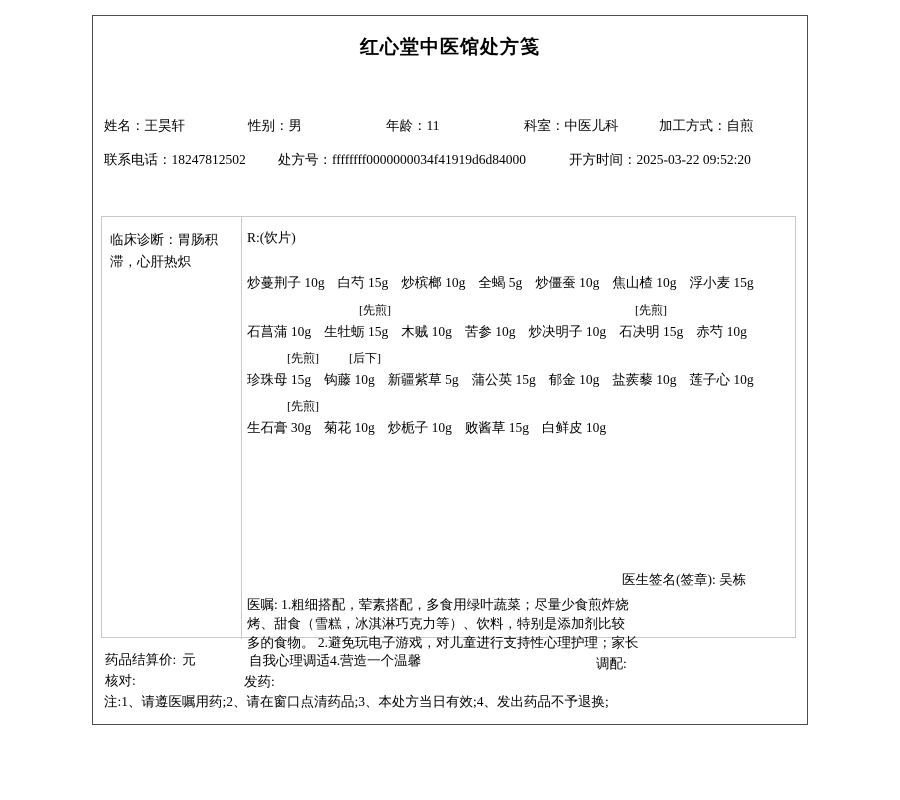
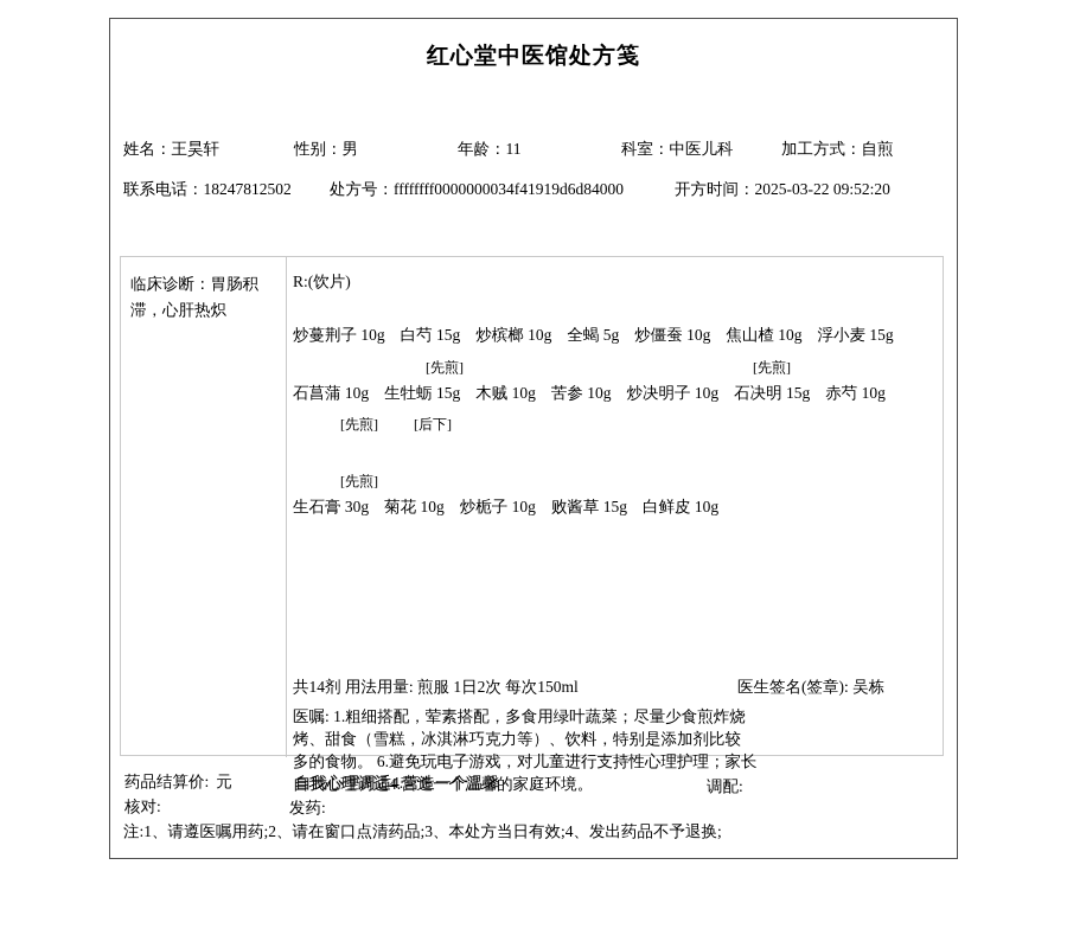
  红心堂中医馆处方笺
  姓名：王昊轩
  性别：男
  年龄：11
  科室：中医儿科
  加工方式：自煎
  联系电话：18247812502
  处方号：ffffffff0000000034f41919d6d84000
  开方时间：2025-03-22 09:52:20
  临床诊断：胃肠积滞，心肝热炽
  R:(饮片)
  炒蔓荆子 10g 白芍 15g 炒槟榔 10g 全蝎 5g 炒僵蚕 10g 焦山楂 10g 浮小麦 15g
  [先煎]
  [先煎]
  石菖蒲 10g 生牡蛎 15g 木贼 10g 苦参 10g 炒决明子 10g 石决明 15g 赤芍 10g
  [先煎]
  [后下]
- 珍珠母 15g 钩藤 10g 新疆紫草 5g 蒲公英 15g 郁金 10g 盐蒺藜 10g 莲子心 10g
  [先煎]
  生石膏 30g 菊花 10g 炒栀子 10g 败酱草 15g 白鲜皮 10g
+ 共14剂 用法用量: 煎服 1日2次 每次150ml
  医生签名(签章): 吴栋
  医嘱: 1.粗细搭配，荤素搭配，多食用绿叶蔬菜；尽量少食煎炸烧
  烤、甜食（雪糕，冰淇淋巧克力等）、饮料，特别是添加剂比较
- 多的食物。 2.避免玩电子游戏，对儿童进行支持性心理护理；家长
+ 多的食物。 6.避免玩电子游戏，对儿童进行支持性心理护理；家长
+ 自我心理调适4.营造一个温馨的家庭环境。
  自我心理调适4.营造一个温馨
  药品结算价: 元
  核对:
  发药:
  调配:
  注:1、请遵医嘱用药;2、请在窗口点清药品;3、本处方当日有效;4、发出药品不予退换;
